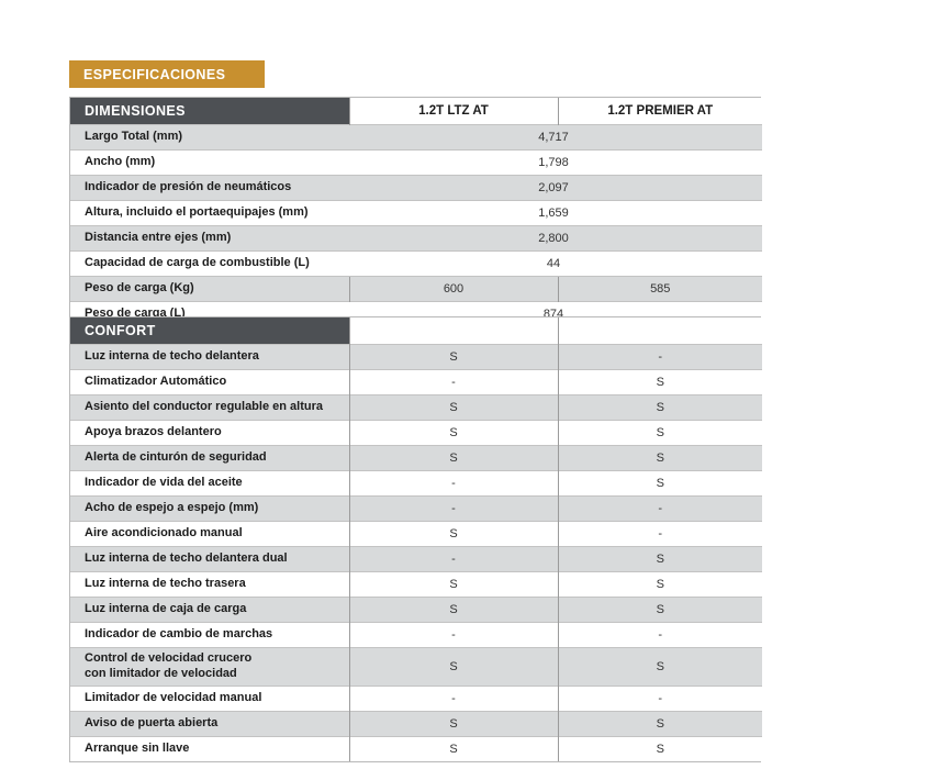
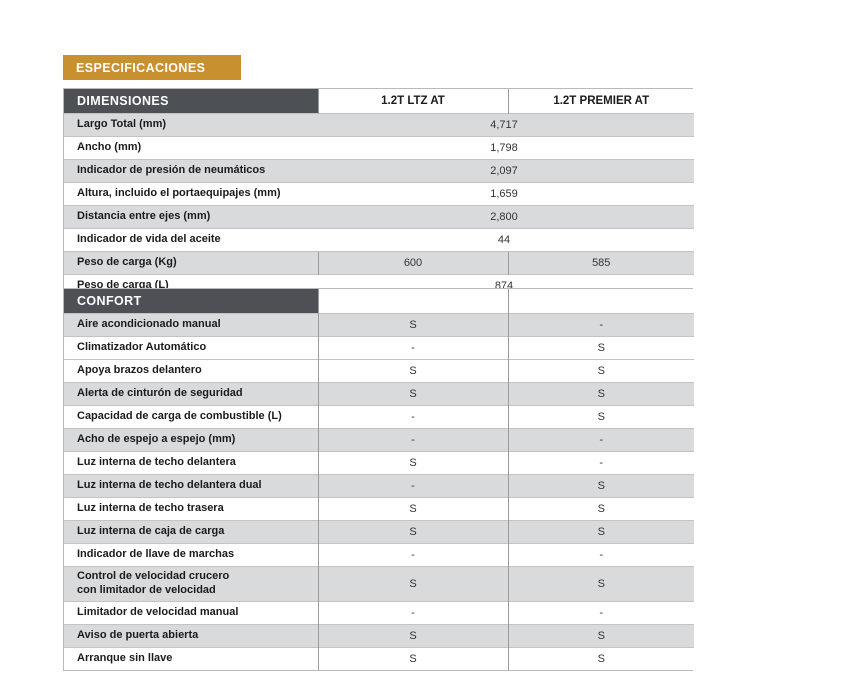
  ESPECIFICACIONES
  DIMENSIONES	1.2T LTZ AT	1.2T PREMIER AT
  Largo Total (mm)	4,717
  Ancho (mm)	1,798
  Indicador de presión de neumáticos	2,097
  Altura, incluido el portaequipajes (mm)	1,659
  Distancia entre ejes (mm)	2,800
- Capacidad de carga de combustible (L)	44
+ Indicador de vida del aceite	44
  Peso de carga (Kg)	600	585
  Peso de carga (L)	874
  CONFORT
- Luz interna de techo delantera	S	-
+ Aire acondicionado manual	S	-
  Climatizador Automático	-	S
- Asiento del conductor regulable en altura	S	S
  Apoya brazos delantero	S	S
  Alerta de cinturón de seguridad	S	S
- Indicador de vida del aceite	-	S
+ Capacidad de carga de combustible (L)	-	S
  Acho de espejo a espejo (mm)	-	-
- Aire acondicionado manual	S	-
+ Luz interna de techo delantera	S	-
  Luz interna de techo delantera dual	-	S
  Luz interna de techo trasera	S	S
  Luz interna de caja de carga	S	S
- Indicador de cambio de marchas	-	-
+ Indicador de llave de marchas	-	-
  Control de velocidad crucerocon limitador de velocidad	S	S
  Limitador de velocidad manual	-	-
  Aviso de puerta abierta	S	S
  Arranque sin llave	S	S
